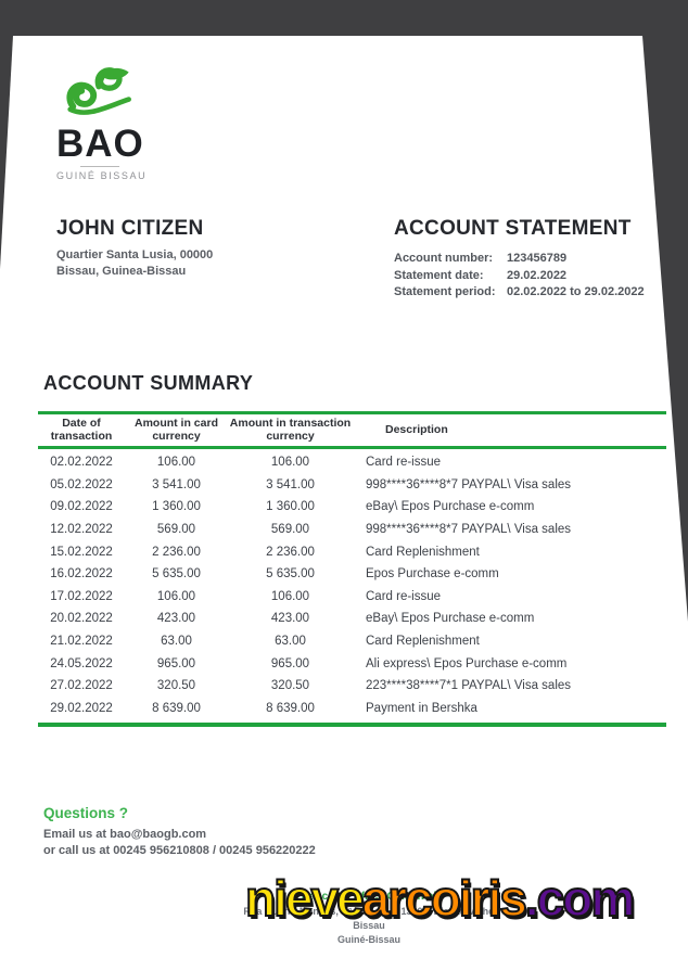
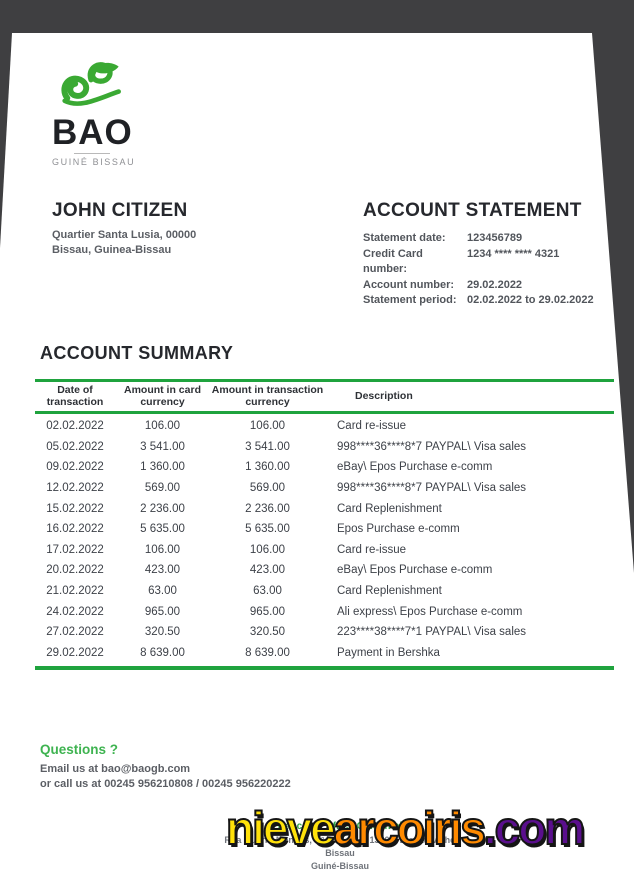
  BAO
  GUINÉ BISSAU
  JOHN CITIZEN
  Quartier Santa Lusia, 00000
  Bissau, Guinea-Bissau
  ACCOUNT STATEMENT
- Account number:
+ Statement date:
  123456789
+ Credit Card number:
+ 1234 **** **** 4321
- Statement date:
+ Account number:
  29.02.2022
  Statement period:
  02.02.2022 to 29.02.2022
  ACCOUNT SUMMARY
  Date of transaction
  Amount in card currency
  Amount in transaction currency
  Description
  02.02.2022
  106.00
  106.00
  Card re-issue
  05.02.2022
  3 541.00
  3 541.00
  998****36****8*7 PAYPAL\ Visa sales
  09.02.2022
  1 360.00
  1 360.00
  eBay\ Epos Purchase e-comm
  12.02.2022
  569.00
  569.00
  998****36****8*7 PAYPAL\ Visa sales
  15.02.2022
  2 236.00
  2 236.00
  Card Replenishment
  16.02.2022
  5 635.00
  5 635.00
  Epos Purchase e-comm
  17.02.2022
  106.00
  106.00
  Card re-issue
  20.02.2022
  423.00
  423.00
  eBay\ Epos Purchase e-comm
  21.02.2022
  63.00
  63.00
  Card Replenishment
- 24.05.2022
+ 24.02.2022
  965.00
  965.00
  Ali express\ Epos Purchase e-comm
  27.02.2022
  320.50
  320.50
  223****38****7*1 PAYPAL\ Visa sales
  29.02.2022
  8 639.00
  8 639.00
  Payment in Bershka
  Questions ?
  Email us at bao@baogb.com
  or call us at 00245 956210808 / 00245 956220222
  Banco da África Ocidental
  Rua Guerra Mendes, N° 18 A, C.P. 1360 – Bissau-velho
  Bissau
  Guiné-Bissau
  nievearcoiris.com
